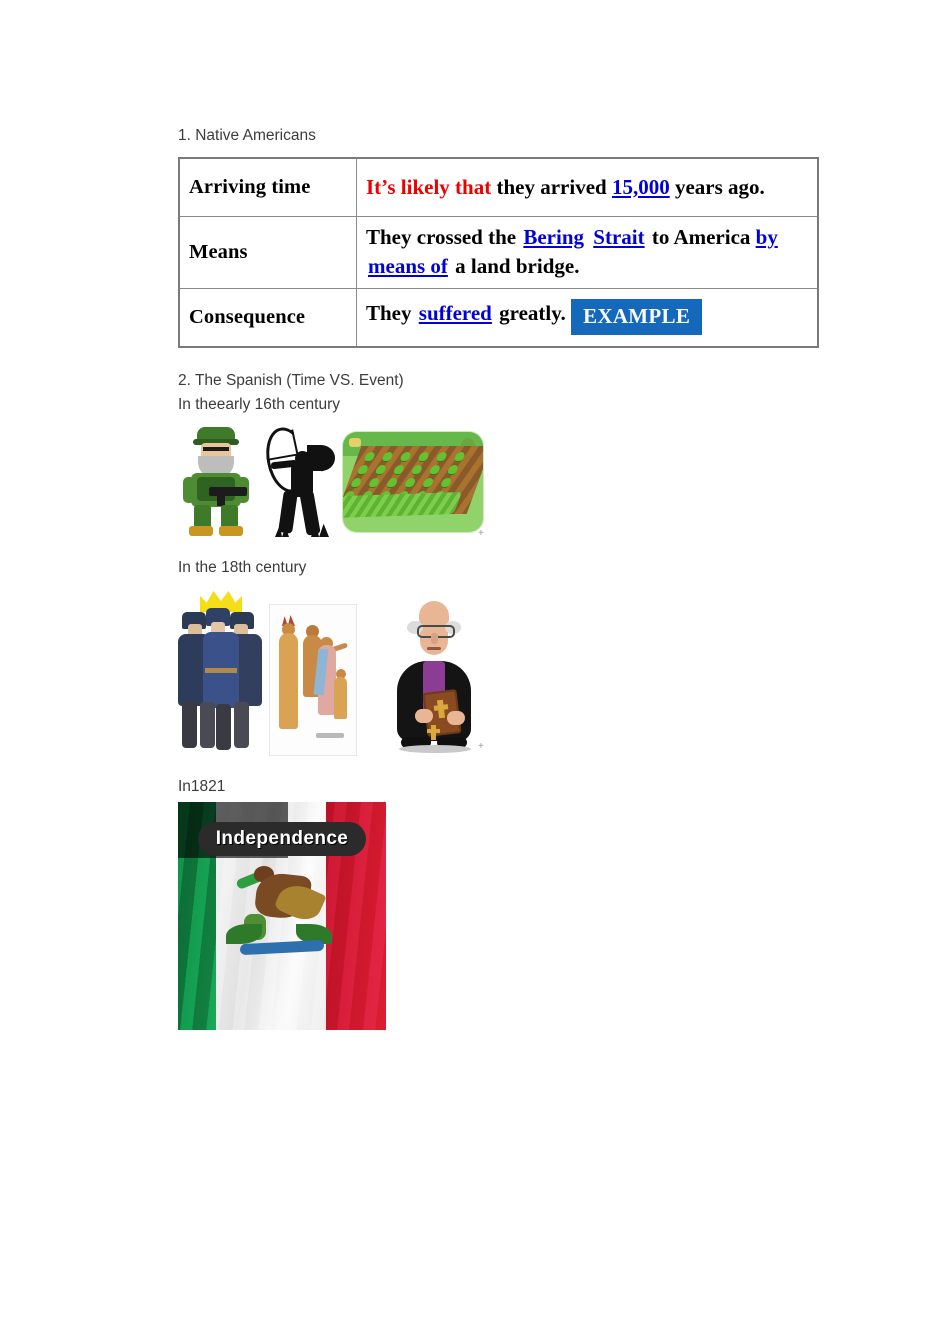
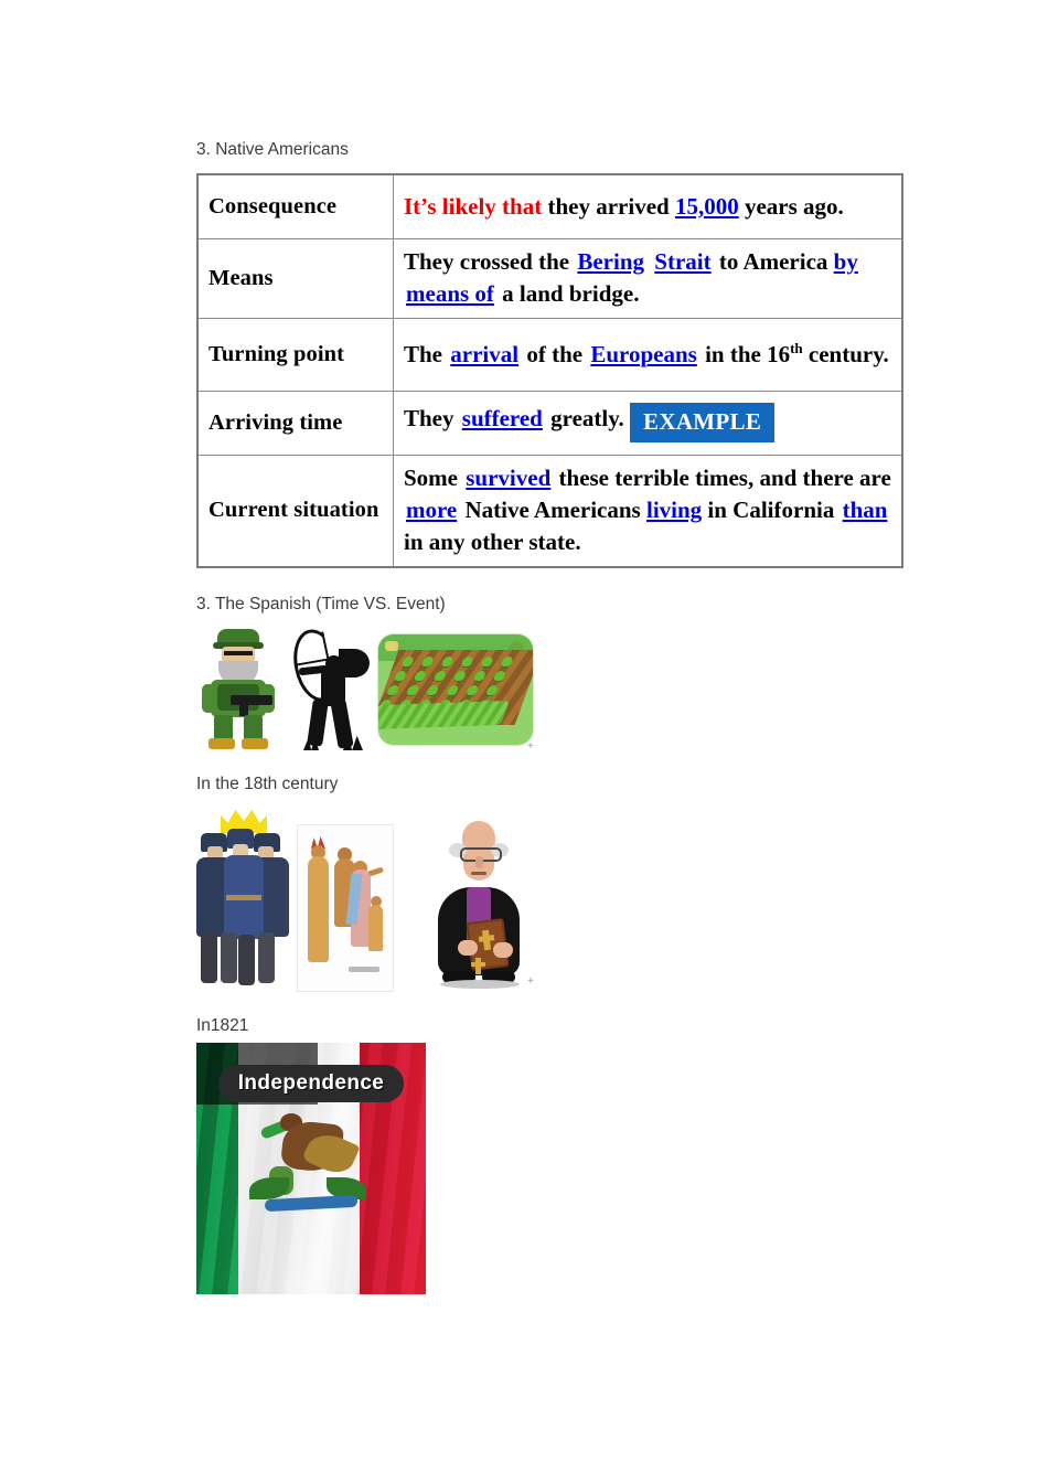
- 1. Native Americans
+ 3. Native Americans
- Arriving time	It’s likely that they arrived 15,000 years ago.
+ Consequence	It’s likely that they arrived 15,000 years ago.
  Means	They crossed the Bering Strait to America by means of a land bridge.
+ Turning point	The arrival of the Europeans in the 16th century.
- Consequence	They suffered greatly. EXAMPLE
+ Arriving time	They suffered greatly. EXAMPLE
+ Current situation	Some survived these terrible times, and there are more Native Americans living in California than in any other state.
- 2. The Spanish (Time VS. Event)
+ 3. The Spanish (Time VS. Event)
- In theearly 16th century
  +
  In the 18th century
  +
  In1821
  Independence
